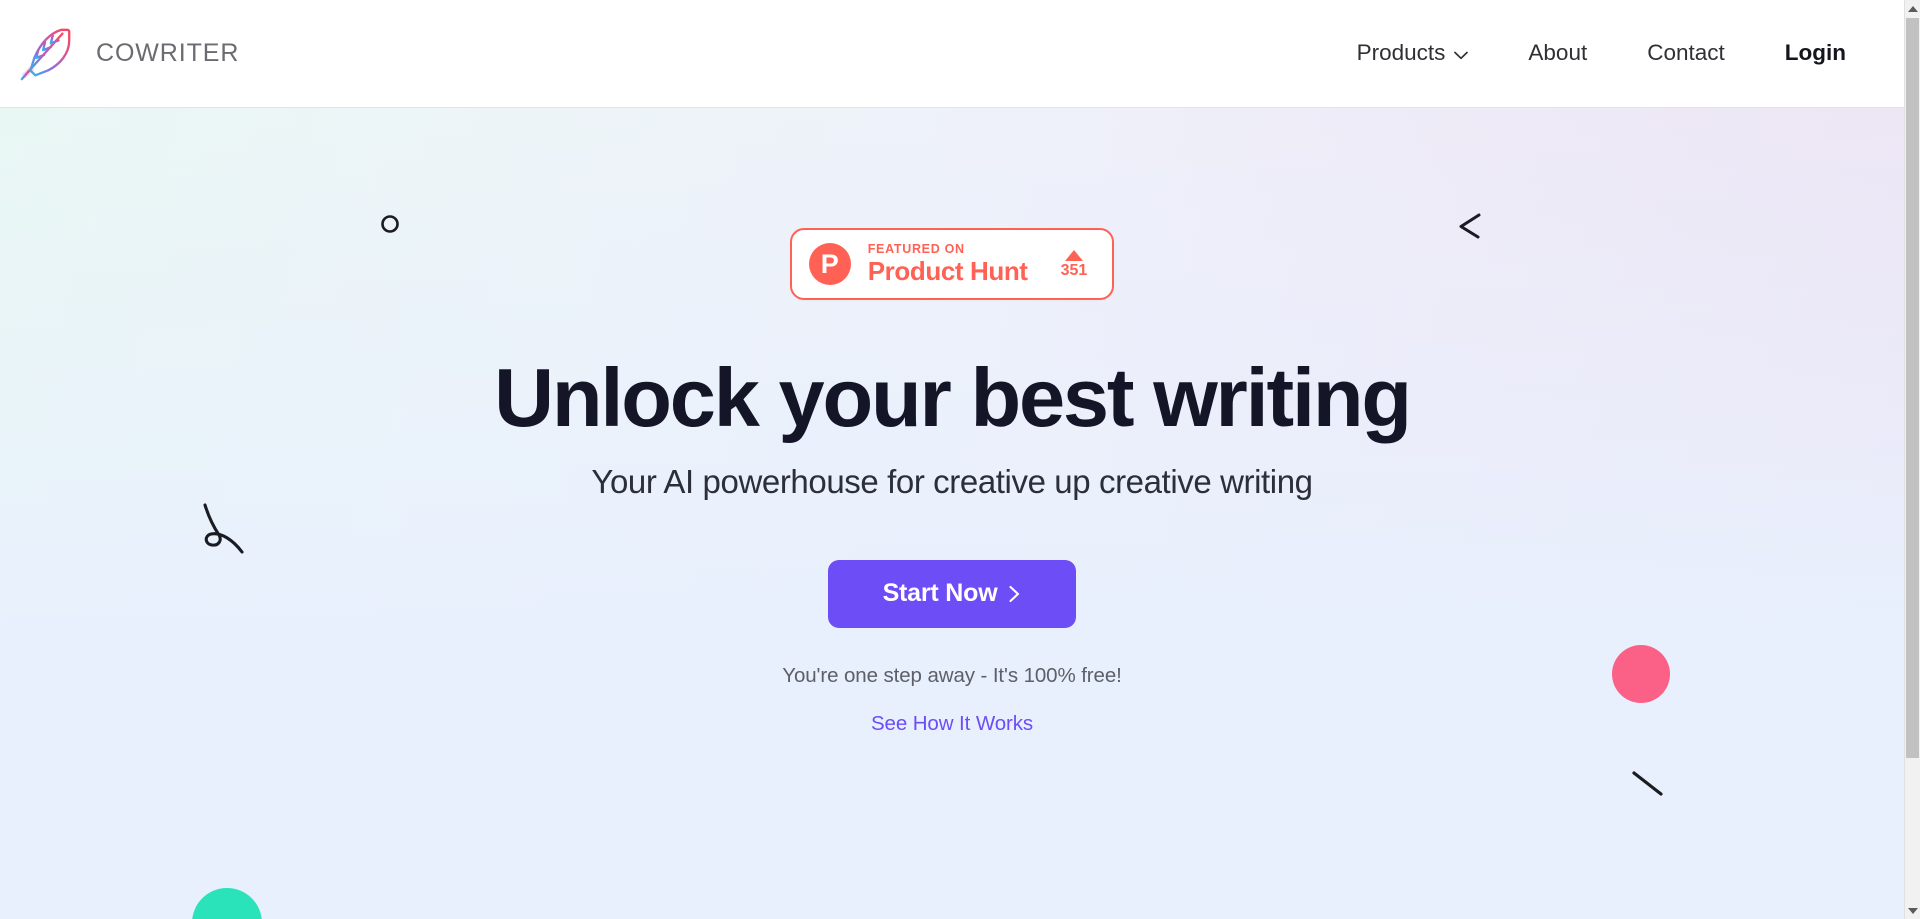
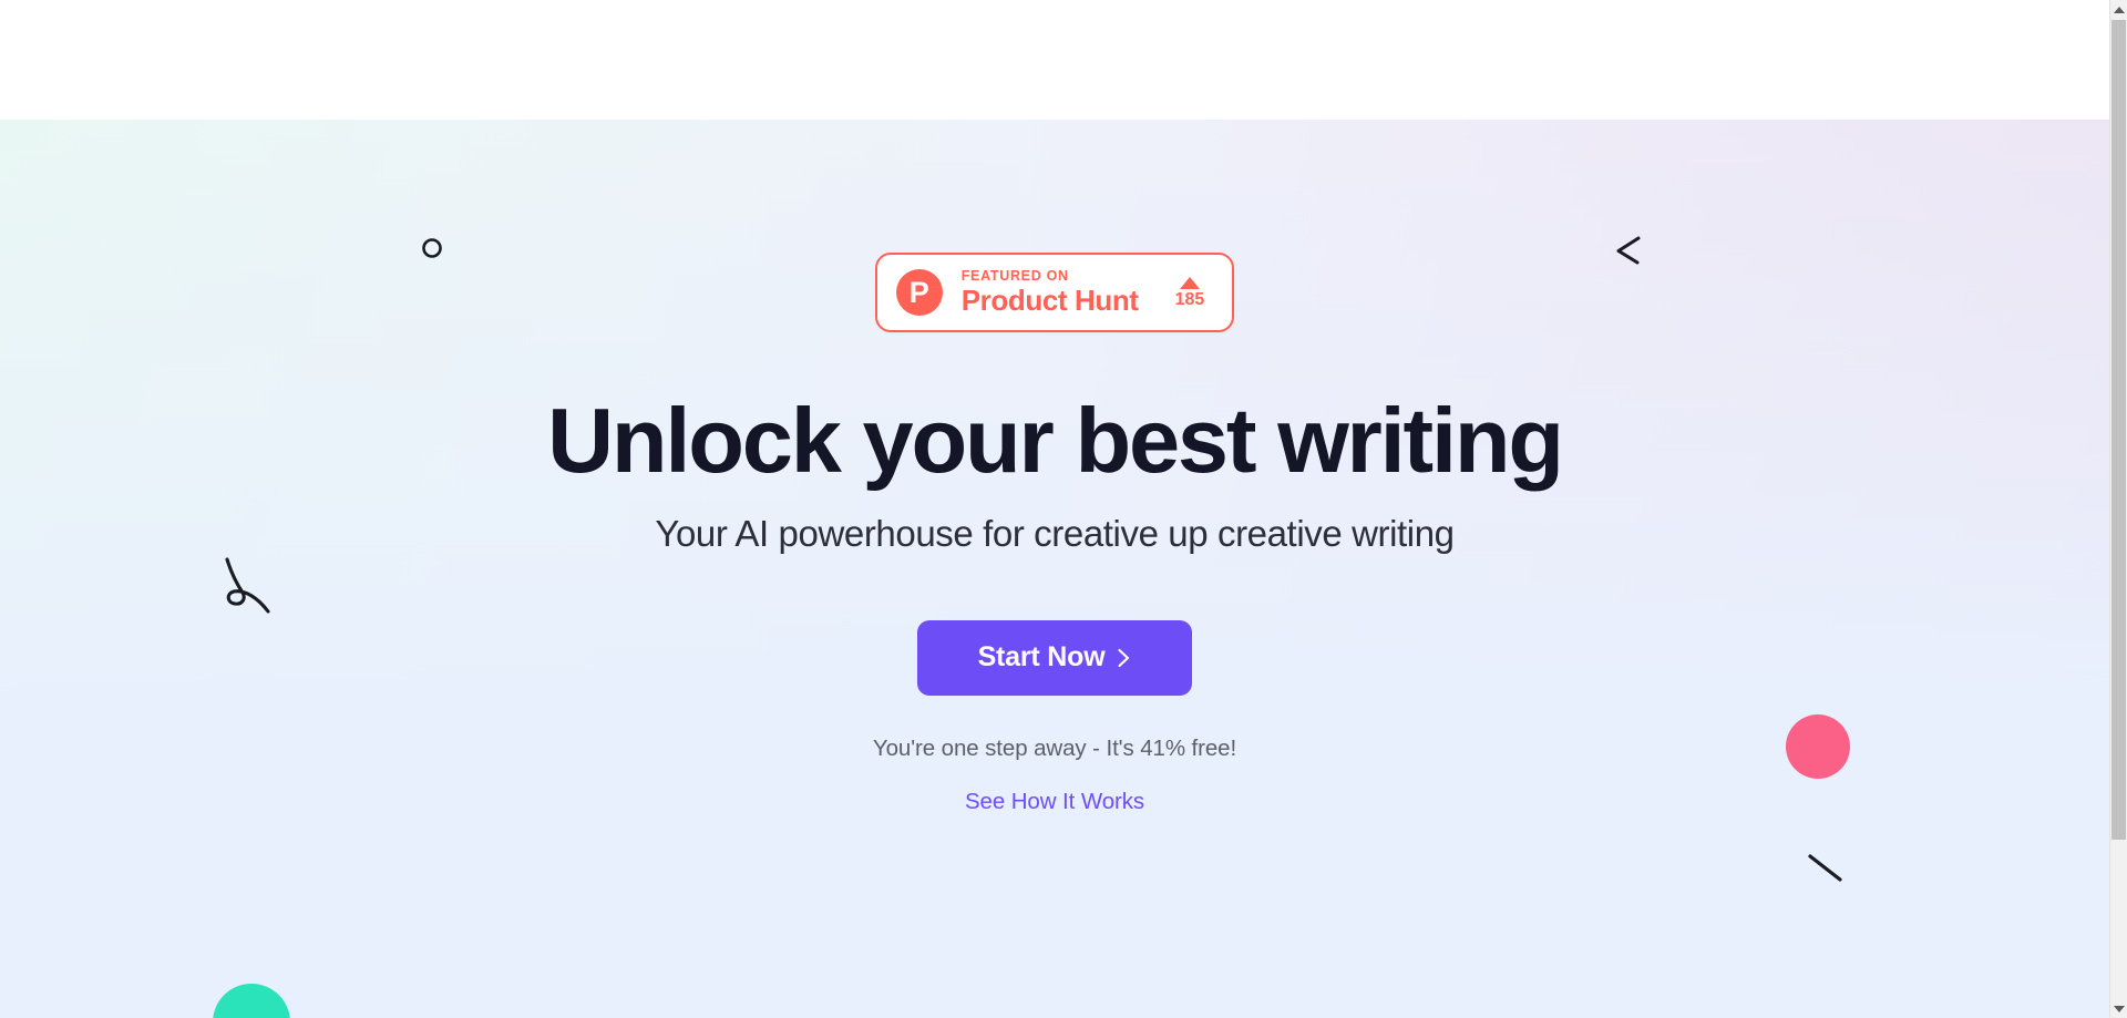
- COWRITER
- Products
- About
- Contact
- Login
  P
  FEATURED ON
  Product Hunt
- 351
+ 185
  Unlock your best writing
  Your AI powerhouse for creative up creative writing
  Start Now
- You're one step away - It's 100% free!
+ You're one step away - It's 41% free!
  See How It Works
